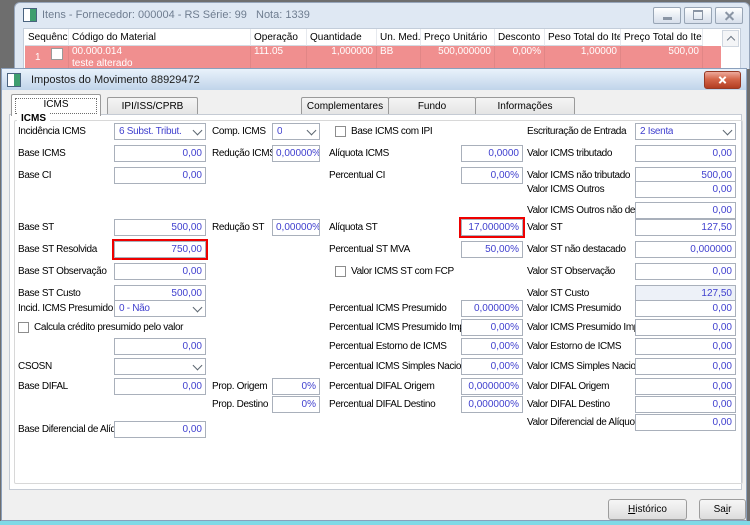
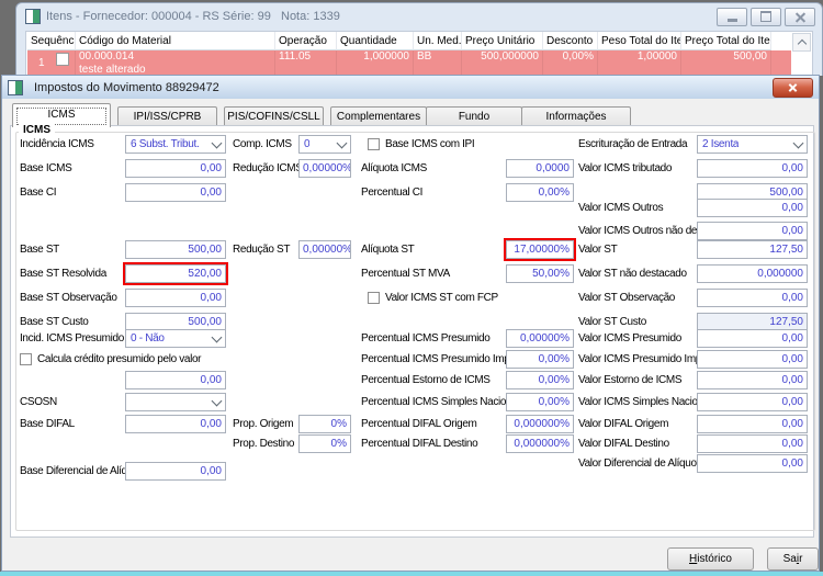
  Itens - Fornecedor: 000004 - RS Série: 99 Nota: 1339
  Sequênc
  Código do Material
  Operação
  Quantidade
  Un. Med.
  Preço Unitário
  Desconto
  Peso Total do Ite
  Preço Total do Ite
  1
  00.000.014
  teste alterado
  111.05
  1,000000
  BB
  500,000000
  0,00%
  1,00000
  500,00
  Impostos do Movimento 88929472
  ICMS
  IPI/ISS/CPRB
+ PIS/COFINS/CSLL
  Complementares
  ICMS
  Incidência ICMS
  6 Subst. Tribut.
  Comp. ICMS
  0
  Base ICMS com IPI
  Escrituração de Entrada
  2 Isenta
  Base ICMS
  0,00
  Redução ICM
  0,00000%
  Alíquota ICMS
  0,0000
  Valor ICMS tributado
  0,00
  Base CI
  0,00
  Percentual CI
  0,00%
- Valor ICMS não tributado
  500,00
  Valor ICMS Outros
  0,00
  Valor ICMS Outros não de
  0,00
  Base ST
  500,00
  Redução ST
  0,00000%
  Alíquota ST
  17,00000%
  Valor ST
  127,50
  Base ST Resolvida
- 750,00
+ 520,00
  Percentual ST MVA
  50,00%
  Valor ST não destacado
  0,000000
  Base ST Observação
  0,00
  Valor ICMS ST com FCP
  Valor ST Observação
  0,00
  Base ST Custo
  500,00
  Valor ST Custo
  127,50
  Incid. ICMS Presumido
  0 - Não
  Percentual ICMS Presumido
  0,00000%
  Valor ICMS Presumido
  0,00
  Calcula crédito presumido pelo valor
  Percentual ICMS Presumido Im
  0,00%
  Valor ICMS Presumido Im
  0,00
  0,00
  Percentual Estorno de ICMS
  0,00%
  Valor Estorno de ICMS
  0,00
  CSOSN
  Percentual ICMS Simples Nacio
  0,00%
  Valor ICMS Simples Nacio
  0,00
  Base DIFAL
  0,00
  Prop. Origem
  0%
  Percentual DIFAL Origem
  0,000000%
  Valor DIFAL Origem
  0,00
  Prop. Destino
  0%
  Percentual DIFAL Destino
  0,000000%
  Valor DIFAL Destino
  0,00
  Valor Diferencial de Alíquo
  0,00
  Base Diferencial de Alí
  0,00
  H
  istórico
  Sa
  i
  r
